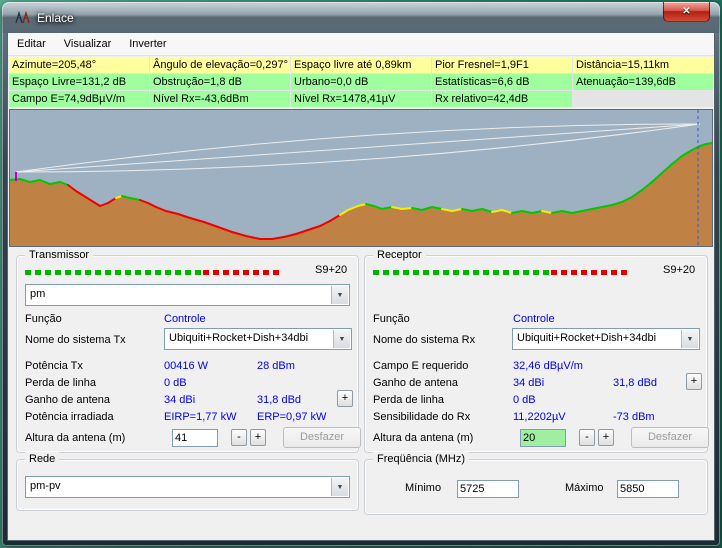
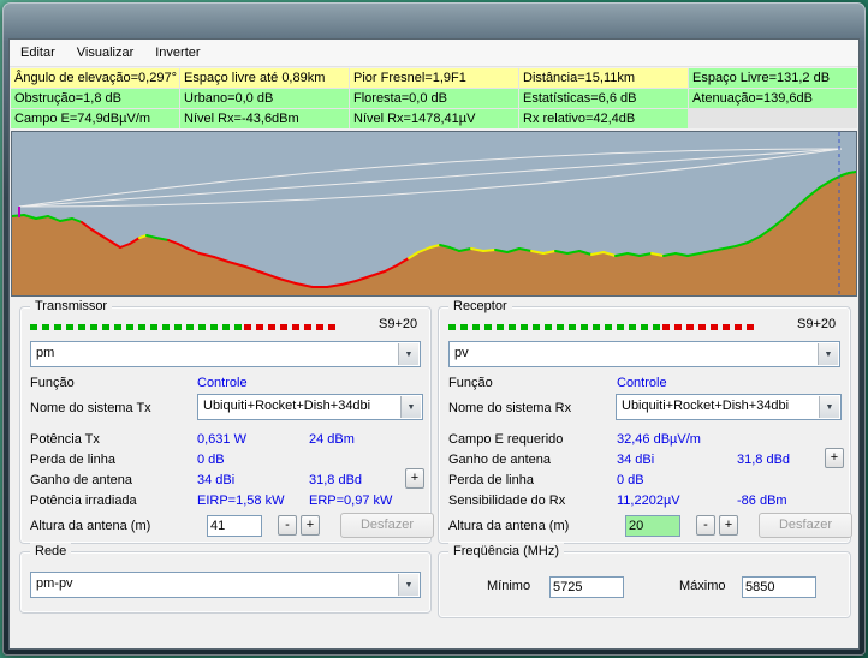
- Enlace
- ✕
  Editar
  Visualizar
  Inverter
- Azimute=205,48°
  Ângulo de elevação=0,297°
  Espaço livre até 0,89km
  Pior Fresnel=1,9F1
  Distância=15,11km
  Espaço Livre=131,2 dB
  Obstrução=1,8 dB
  Urbano=0,0 dB
+ Floresta=0,0 dB
  Estatísticas=6,6 dB
  Atenuação=139,6dB
  Campo E=74,9dBµV/m
  Nível Rx=-43,6dBm
  Nível Rx=1478,41µV
  Rx relativo=42,4dB
  Transmissor
  S9+20
  pm
  Função
  Controle
  Nome do sistema Tx
  Ubiquiti+Rocket+Dish+34dbi
  Potência Tx
- 00416 W
+ 0,631 W
- 28 dBm
+ 24 dBm
  Perda de linha
  0 dB
  Ganho de antena
  34 dBi
  31,8 dBd
  +
  Potência irradiada
- EIRP=1,77 kW
+ EIRP=1,58 kW
  ERP=0,97 kW
  Altura da antena (m)
  41
  -
  +
  Desfazer
  Receptor
  S9+20
+ pv
  Função
  Controle
  Nome do sistema Rx
  Ubiquiti+Rocket+Dish+34dbi
  Campo E requerido
  32,46 dBµV/m
  Ganho de antena
  34 dBi
  31,8 dBd
  +
  Perda de linha
  0 dB
  Sensibilidade do Rx
  11,2202µV
- -73 dBm
+ -86 dBm
  Altura da antena (m)
  20
  -
  +
  Desfazer
  Rede
  pm-pv
  Freqüência (MHz)
  Mínimo
  5725
  Máximo
  5850
